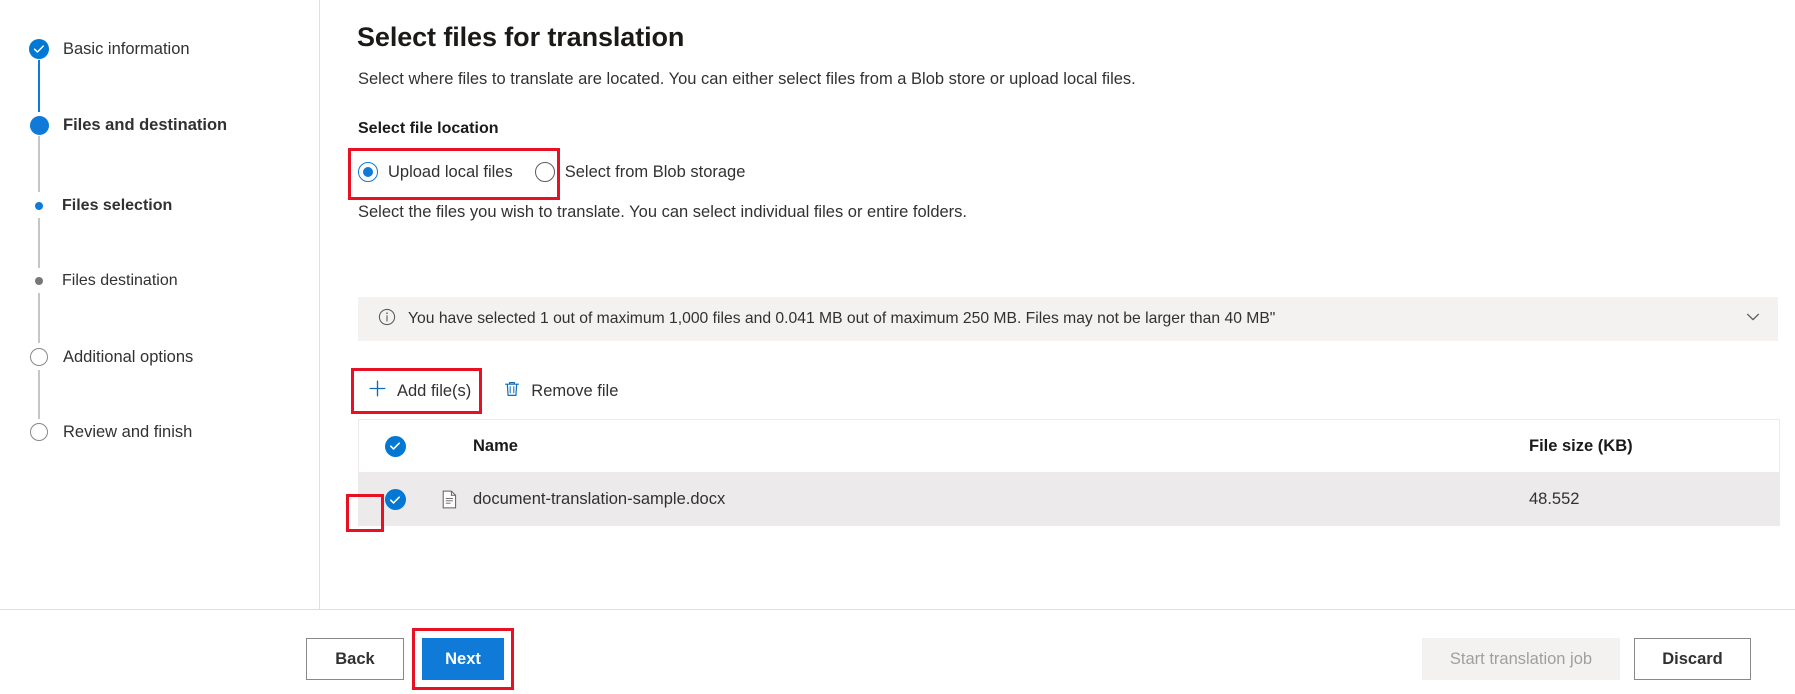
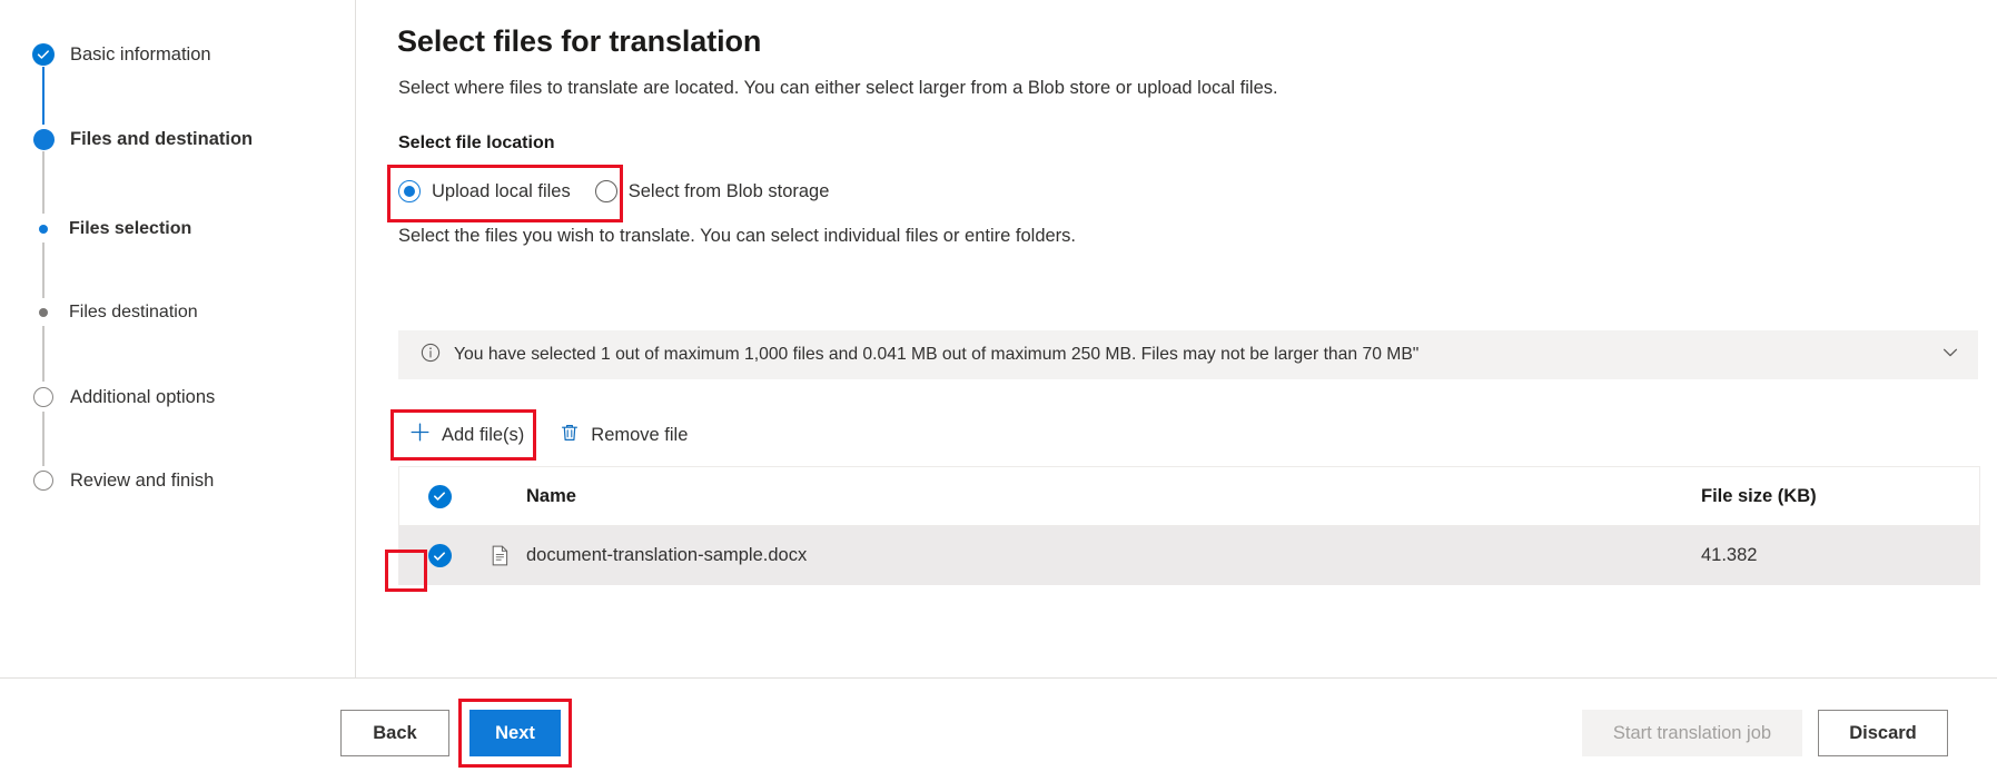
  Basic information
  Files and destination
  Files selection
  Files destination
  Additional options
  Review and finish
  Select files for translation
- Select where files to translate are located. You can either select files from a Blob store or upload local files.
+ Select where files to translate are located. You can either select larger from a Blob store or upload local files.
  Select file location
  Upload local files
  Select from Blob storage
  Select the files you wish to translate. You can select individual files or entire folders.
- You have selected 1 out of maximum 1,000 files and 0.041 MB out of maximum 250 MB. Files may not be larger than 40 MB"
+ You have selected 1 out of maximum 1,000 files and 0.041 MB out of maximum 250 MB. Files may not be larger than 70 MB"
  Add file(s)
  Remove file
  Name
  File size (KB)
  document-translation-sample.docx
- 48.552
+ 41.382
  Back
  Next
  Start translation job
  Discard
